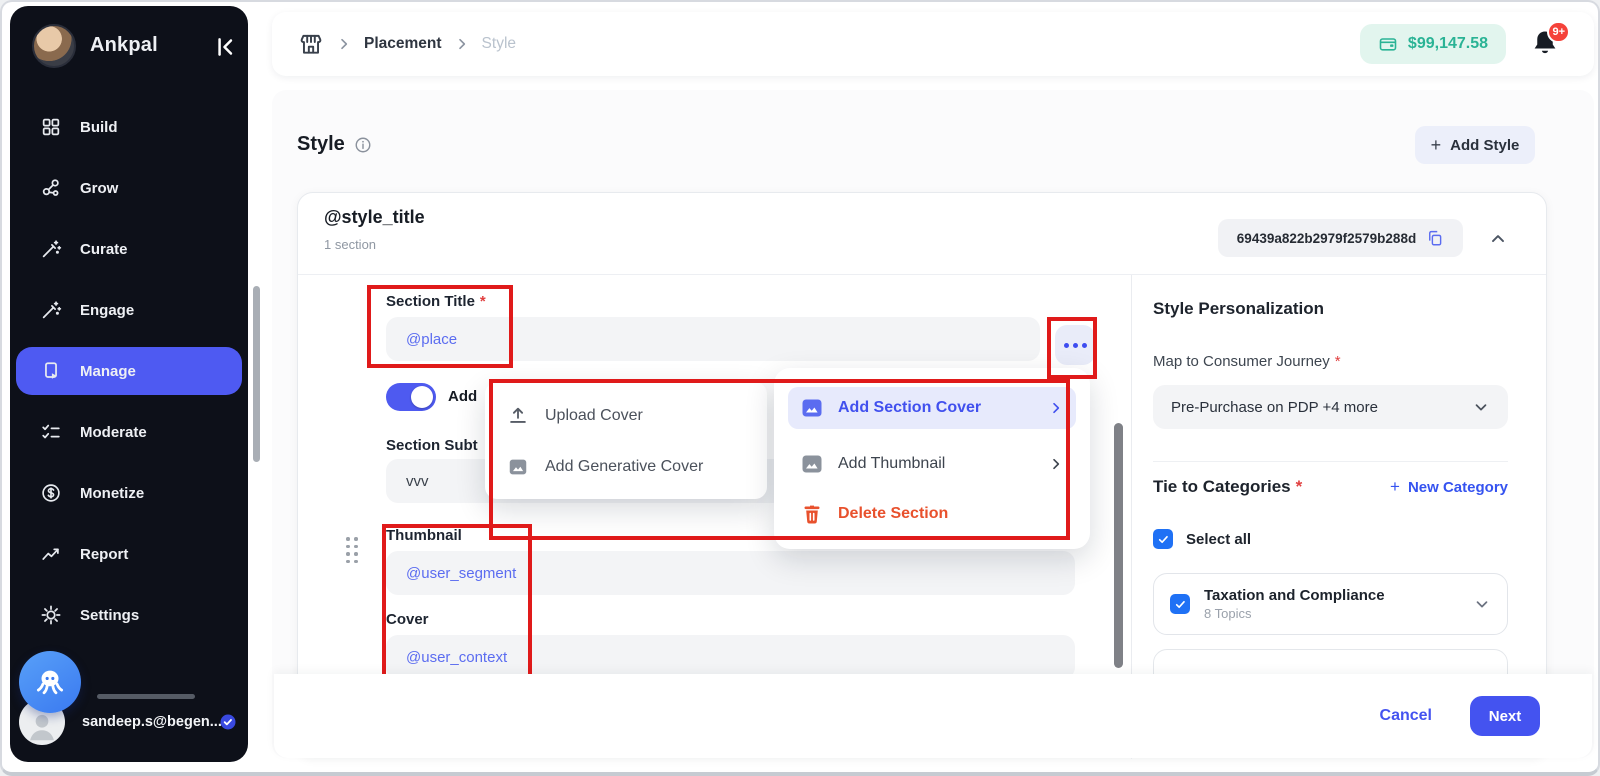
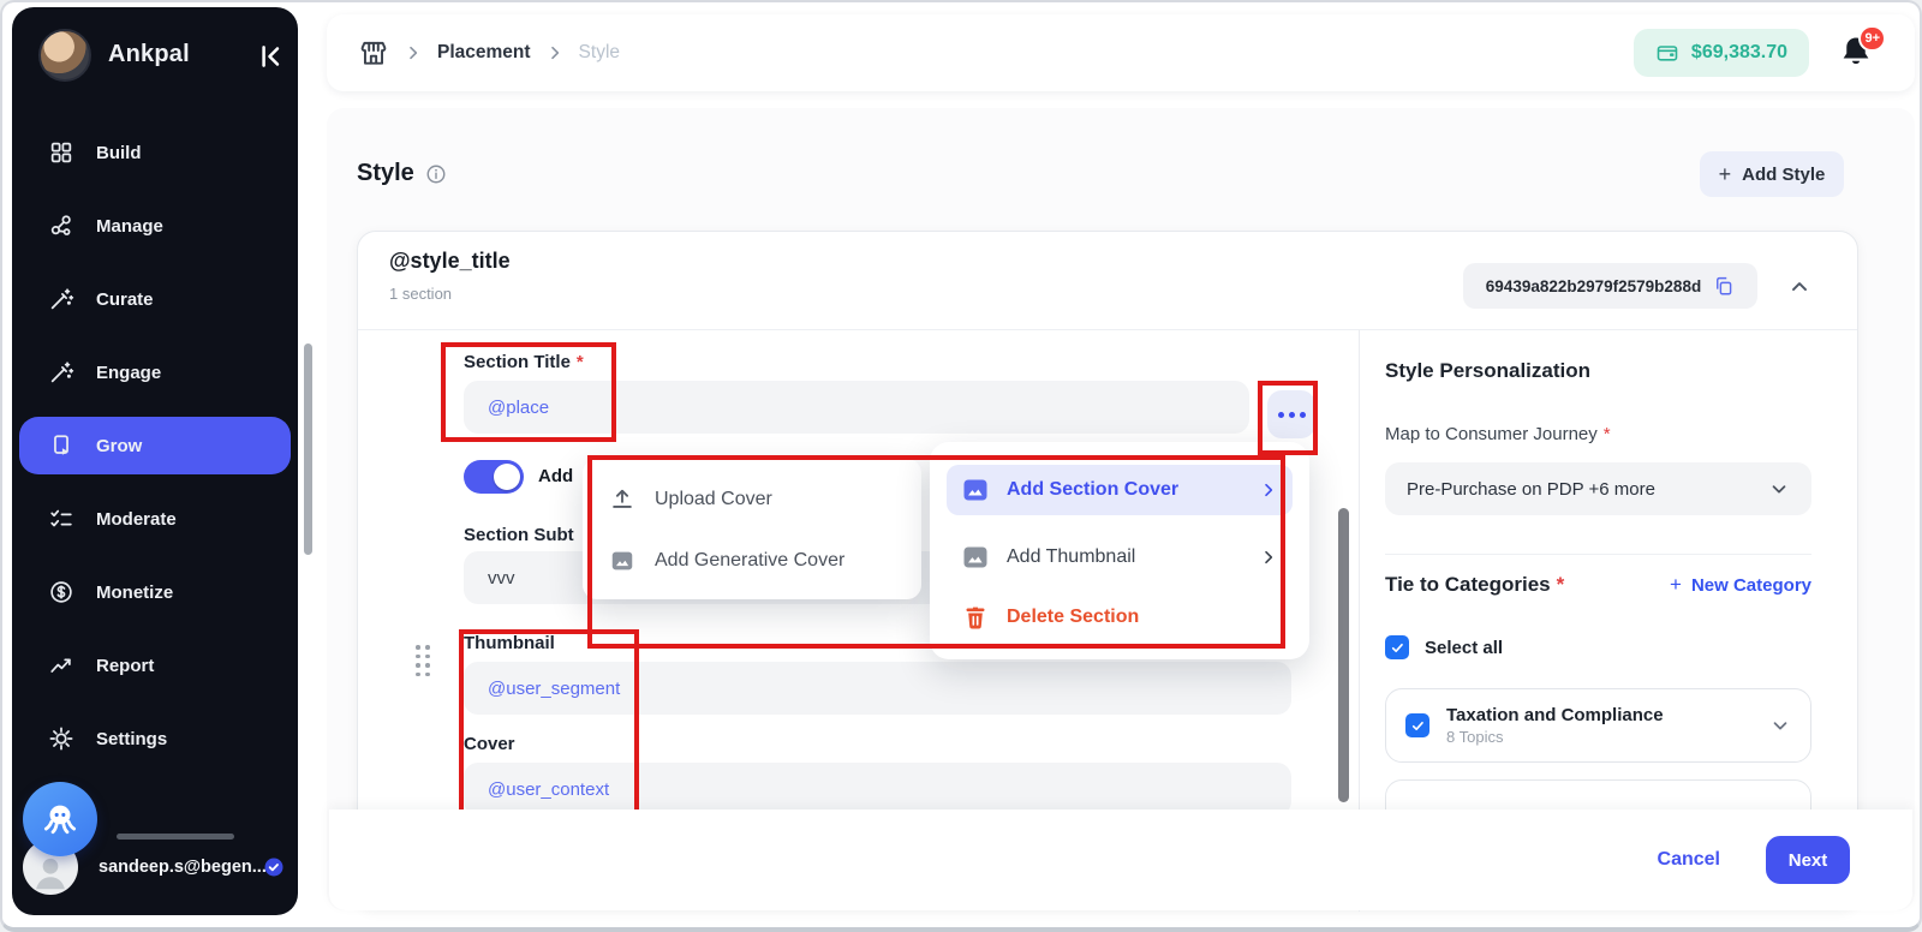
  Ankpal
  Build
- Grow
+ Manage
  Curate
  Engage
- Manage
+ Grow
  Moderate
  Monetize
  Report
  Settings
  sandeep.s@begen...
  Placement
  Style
- $99,147.58
+ $69,383.70
  9+
  Style
  +
  Add Style
  @style_title
  1 section
  69439a822b2979f2579b288d
  Section Title *
  @place
  Add
  Section Subt
  vvv
  Thumbnail
  @user_segment
  Cover
  @user_context
  Style Personalization
  Map to Consumer Journey *
- Pre-Purchase on PDP +4 more
+ Pre-Purchase on PDP +6 more
  Tie to Categories *
  +
  New Category
  Select all
  Taxation and Compliance
  8 Topics
  Upload Cover
  Add Generative Cover
  Add Section Cover
  Add Thumbnail
  Delete Section
  Cancel
  Next
